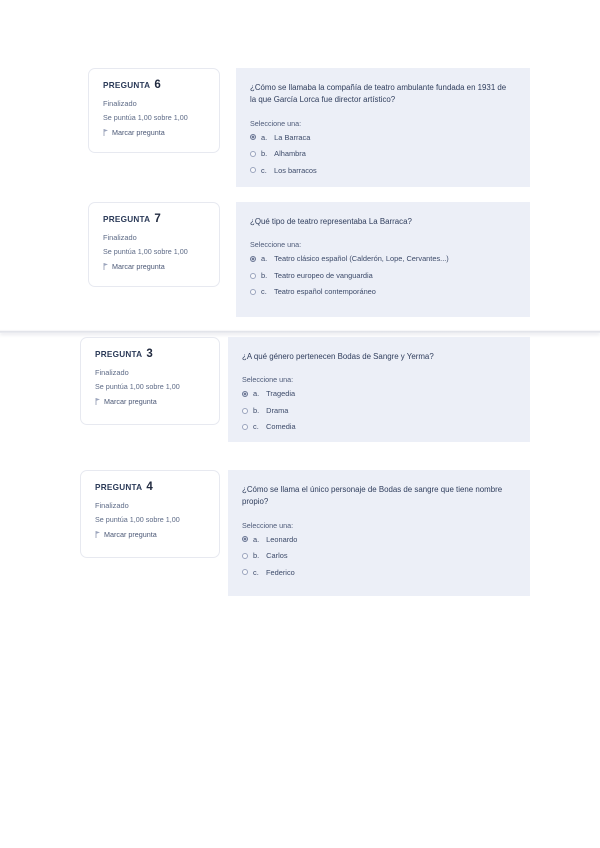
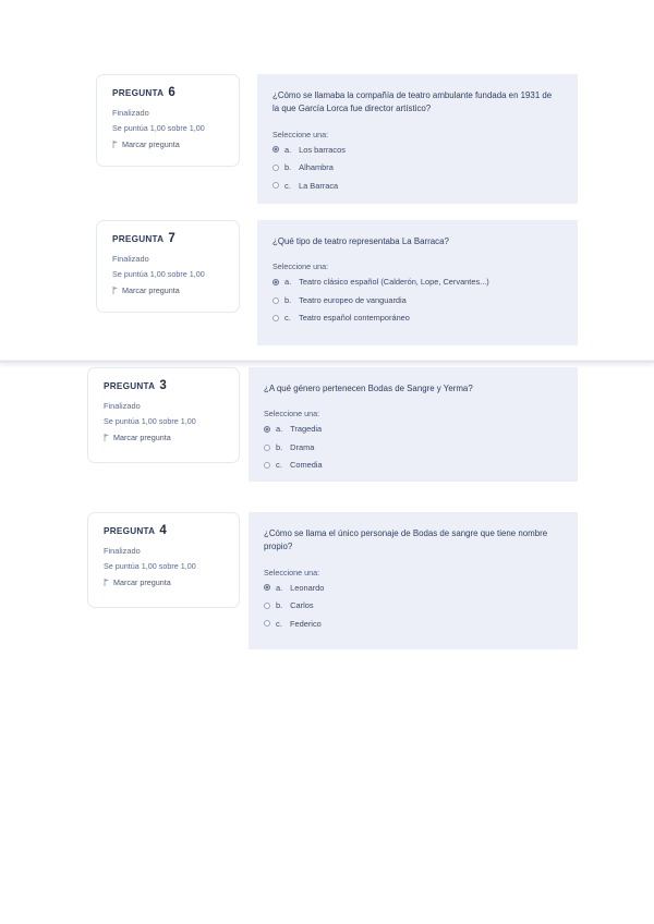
  PREGUNTA
  6
  Finalizado
  Se puntúa 1,00 sobre 1,00
  Marcar pregunta
  ¿Cómo se llamaba la compañía de teatro ambulante fundada en 1931 de la que García Lorca fue director artístico?
  Seleccione una:
  a.
- La Barraca
+ Los barracos
  b.
  Alhambra
  c.
- Los barracos
+ La Barraca
  PREGUNTA
  7
  Finalizado
  Se puntúa 1,00 sobre 1,00
  Marcar pregunta
  ¿Qué tipo de teatro representaba La Barraca?
  Seleccione una:
  a.
  Teatro clásico español (Calderón, Lope, Cervantes...)
  b.
  Teatro europeo de vanguardia
  c.
  Teatro español contemporáneo
  PREGUNTA
  3
  Finalizado
  Se puntúa 1,00 sobre 1,00
  Marcar pregunta
  ¿A qué género pertenecen Bodas de Sangre y Yerma?
  Seleccione una:
  a.
  Tragedia
  b.
  Drama
  c.
  Comedia
  PREGUNTA
  4
  Finalizado
  Se puntúa 1,00 sobre 1,00
  Marcar pregunta
  ¿Cómo se llama el único personaje de Bodas de sangre que tiene nombre propio?
  Seleccione una:
  a.
  Leonardo
  b.
  Carlos
  c.
  Federico
